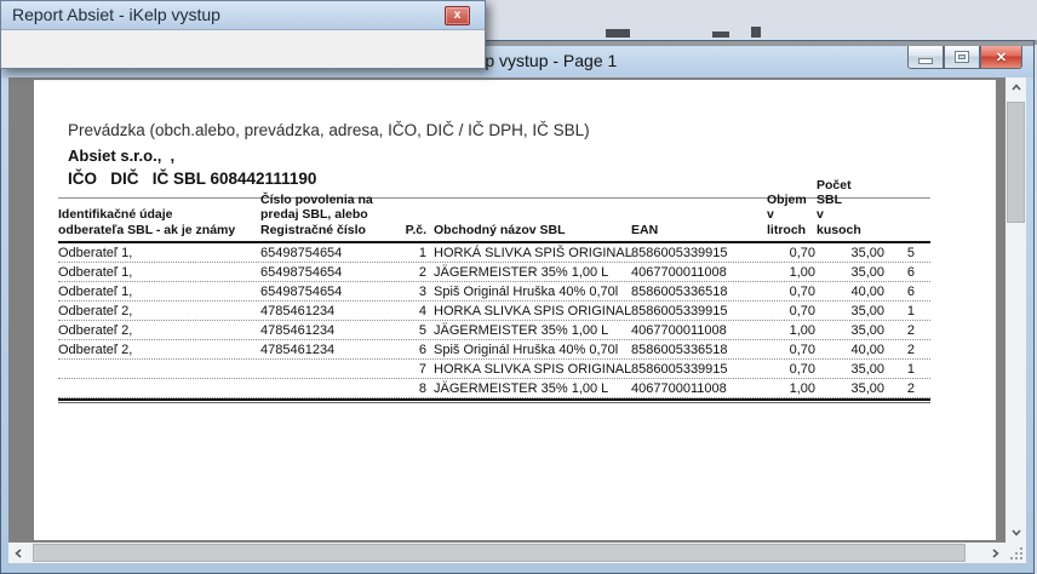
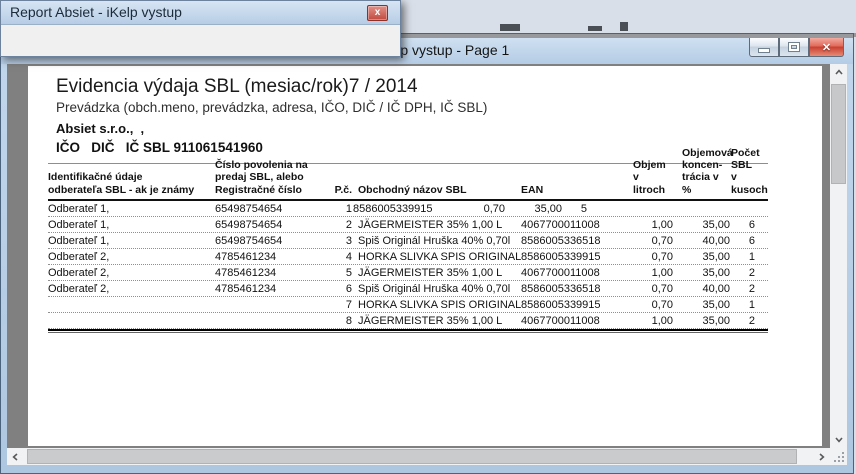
  p vystup - Page 1
  ✕
+ Evidencia výdaja SBL (mesiac/rok)7 / 2014
- Prevádzka (obch.alebo, prevádzka, adresa, IČO, DIČ / IČ DPH, IČ SBL)
+ Prevádzka (obch.meno, prevádzka, adresa, IČO, DIČ / IČ DPH, IČ SBL)
  Absiet s.r.o., ,
- IČO DIČ IČ SBL 608442111190
+ IČO DIČ IČ SBL 911061541960
  Identifikačné údaje
  odberateľa SBL - ak je známy
  Číslo povolenia na
  predaj SBL, alebo
  Registračné číslo
  P.č.
  Obchodný názov SBL
  EAN
  Objem
  v litroch
+ Objemová
+ koncen-
+ trácia v %
  Počet SBL
  v kusoch
  Odberateľ 1,
  65498754654
  1
- HORKÁ SLIVKA SPIŠ ORIGINAL
  8586005339915
  0,70
  35,00
  5
  Odberateľ 1,
  65498754654
  2
  JÄGERMEISTER 35% 1,00 L
  4067700011008
  1,00
  35,00
  6
  Odberateľ 1,
  65498754654
  3
  Spiš Originál Hruška 40% 0,70l
  8586005336518
  0,70
  40,00
  6
  Odberateľ 2,
  4785461234
  4
  HORKA SLIVKA SPIS ORIGINAL
  8586005339915
  0,70
  35,00
  1
  Odberateľ 2,
  4785461234
  5
  JÄGERMEISTER 35% 1,00 L
  4067700011008
  1,00
  35,00
  2
  Odberateľ 2,
  4785461234
  6
  Spiš Originál Hruška 40% 0,70l
  8586005336518
  0,70
  40,00
  2
  7
  HORKA SLIVKA SPIS ORIGINAL
  8586005339915
  0,70
  35,00
  1
  8
  JÄGERMEISTER 35% 1,00 L
  4067700011008
  1,00
  35,00
  2
  Report Absiet - iKelp vystup
  x
